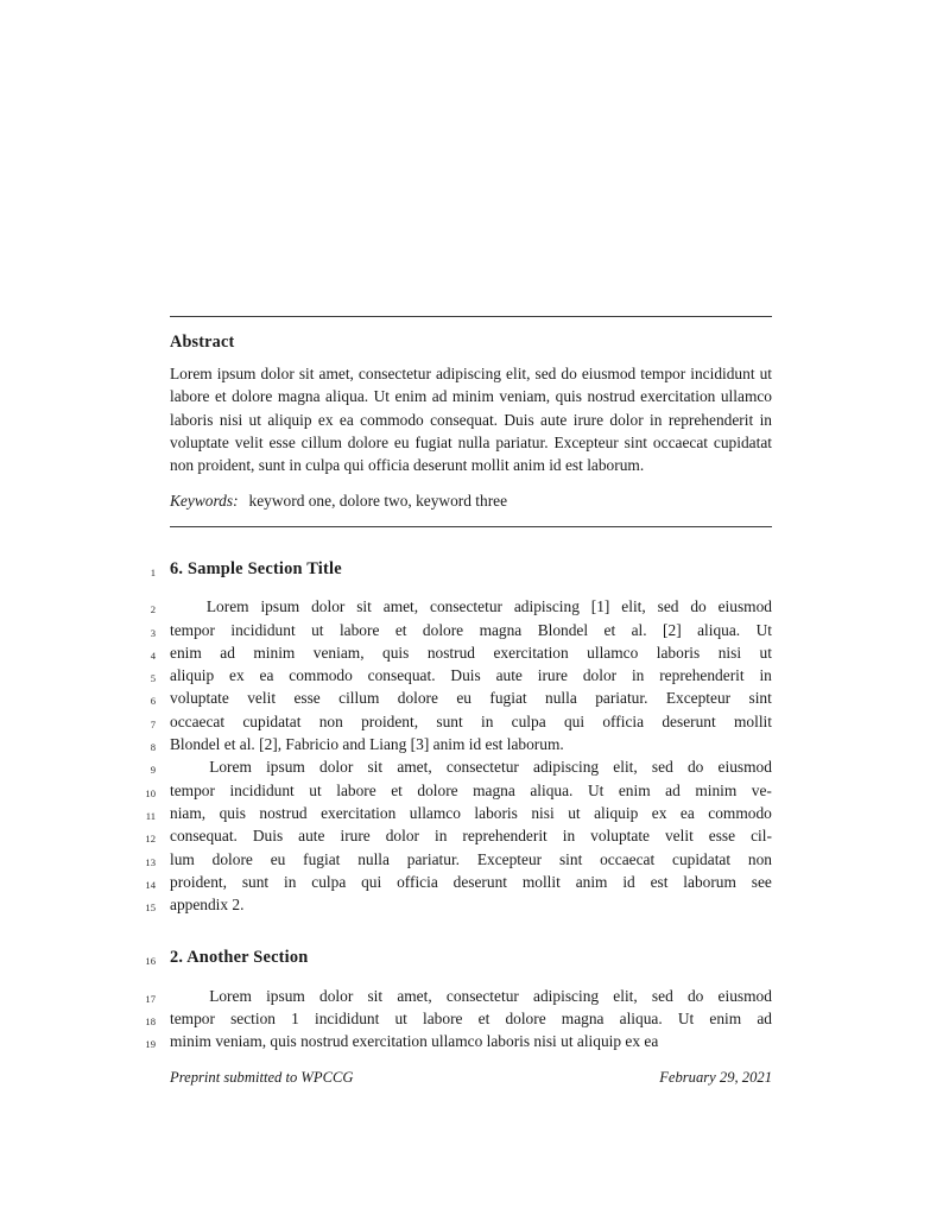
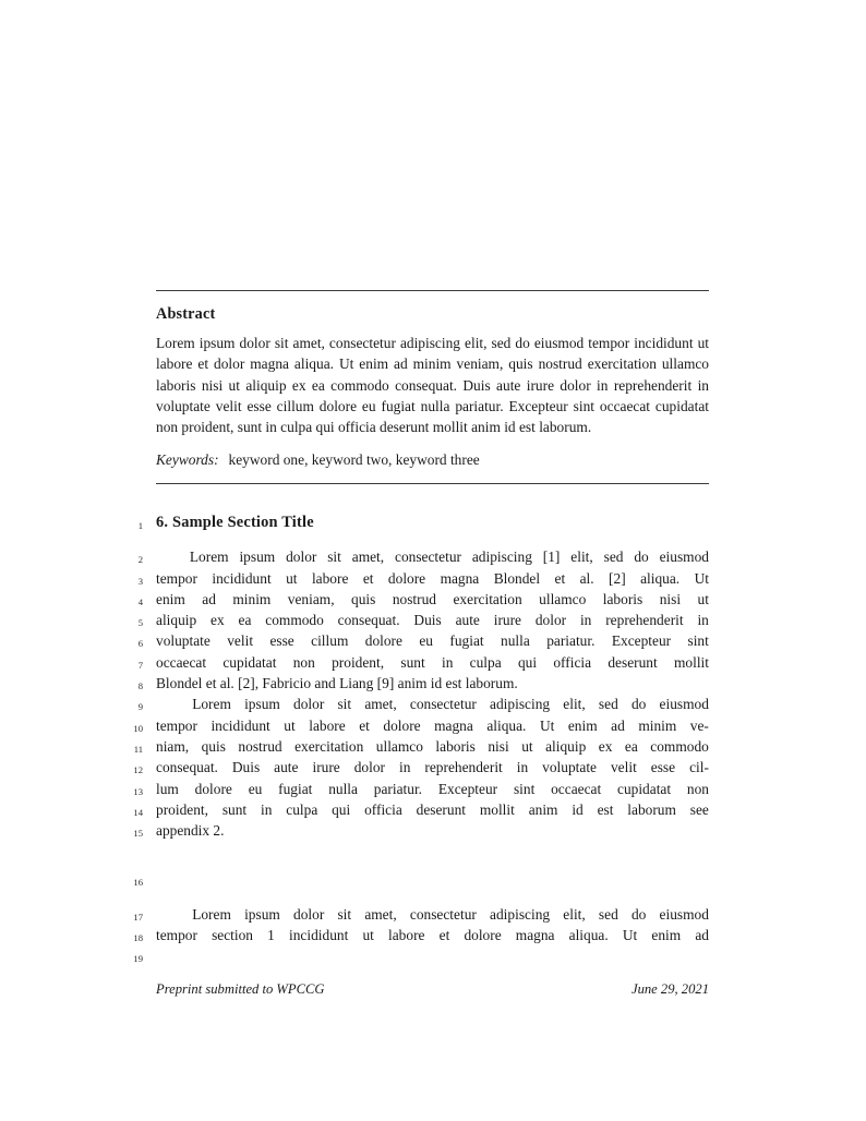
  Abstract
- Lorem ipsum dolor sit amet, consectetur adipiscing elit, sed do eiusmod tempor incididunt ut labore et dolore magna aliqua. Ut enim ad minim veniam, quis nostrud exercitation ullamco laboris nisi ut aliquip ex ea commodo consequat. Duis aute irure dolor in reprehenderit in voluptate velit esse cillum dolore eu fugiat nulla pariatur. Excepteur sint occaecat cupidatat non proident, sunt in culpa qui officia deserunt mollit anim id est laborum.
+ Lorem ipsum dolor sit amet, consectetur adipiscing elit, sed do eiusmod tempor incididunt ut labore et dolor magna aliqua. Ut enim ad minim veniam, quis nostrud exercitation ullamco laboris nisi ut aliquip ex ea commodo consequat. Duis aute irure dolor in reprehenderit in voluptate velit esse cillum dolore eu fugiat nulla pariatur. Excepteur sint occaecat cupidatat non proident, sunt in culpa qui officia deserunt mollit anim id est laborum.
- Keywords: keyword one, dolore two, keyword three
+ Keywords: keyword one, keyword two, keyword three
  1
  6. Sample Section Title
  2
  Lorem
  ipsum
  dolor
  sit
  amet,
  consectetur
  adipiscing
  [1]
  elit,
  sed
  do
  eiusmod
  3
  tempor
  incididunt
  ut
  labore
  et
  dolore
  magna
  Blondel
  et
  al.
  [2]
  aliqua.
  Ut
  4
  enim
  ad
  minim
  veniam,
  quis
  nostrud
  exercitation
  ullamco
  laboris
  nisi
  ut
  5
  aliquip
  ex
  ea
  commodo
  consequat.
  Duis
  aute
  irure
  dolor
  in
  reprehenderit
  in
  6
  voluptate
  velit
  esse
  cillum
  dolore
  eu
  fugiat
  nulla
  pariatur.
  Excepteur
  sint
  7
  occaecat
  cupidatat
  non
  proident,
  sunt
  in
  culpa
  qui
  officia
  deserunt
  mollit
  8
- Blondel et al. [2], Fabricio and Liang [3] anim id est laborum.
+ Blondel et al. [2], Fabricio and Liang [9] anim id est laborum.
  9
  Lorem
  ipsum
  dolor
  sit
  amet,
  consectetur
  adipiscing
  elit,
  sed
  do
  eiusmod
  10
  tempor
  incididunt
  ut
  labore
  et
  dolore
  magna
  aliqua.
  Ut
  enim
  ad
  minim
  ve-
  11
  niam,
  quis
  nostrud
  exercitation
  ullamco
  laboris
  nisi
  ut
  aliquip
  ex
  ea
  commodo
  12
  consequat.
  Duis
  aute
  irure
  dolor
  in
  reprehenderit
  in
  voluptate
  velit
  esse
  cil-
  13
  lum
  dolore
  eu
  fugiat
  nulla
  pariatur.
  Excepteur
  sint
  occaecat
  cupidatat
  non
  14
  proident,
  sunt
  in
  culpa
  qui
  officia
  deserunt
  mollit
  anim
  id
  est
  laborum
  see
  15
  appendix 2.
  16
- 2. Another Section
  17
  Lorem
  ipsum
  dolor
  sit
  amet,
  consectetur
  adipiscing
  elit,
  sed
  do
  eiusmod
  18
  tempor
  section
  1
  incididunt
  ut
  labore
  et
  dolore
  magna
  aliqua.
  Ut
  enim
  ad
  19
- minim veniam, quis nostrud exercitation ullamco laboris nisi ut aliquip ex ea
  Preprint submitted to WPCCG
- February 29, 2021
+ June 29, 2021
